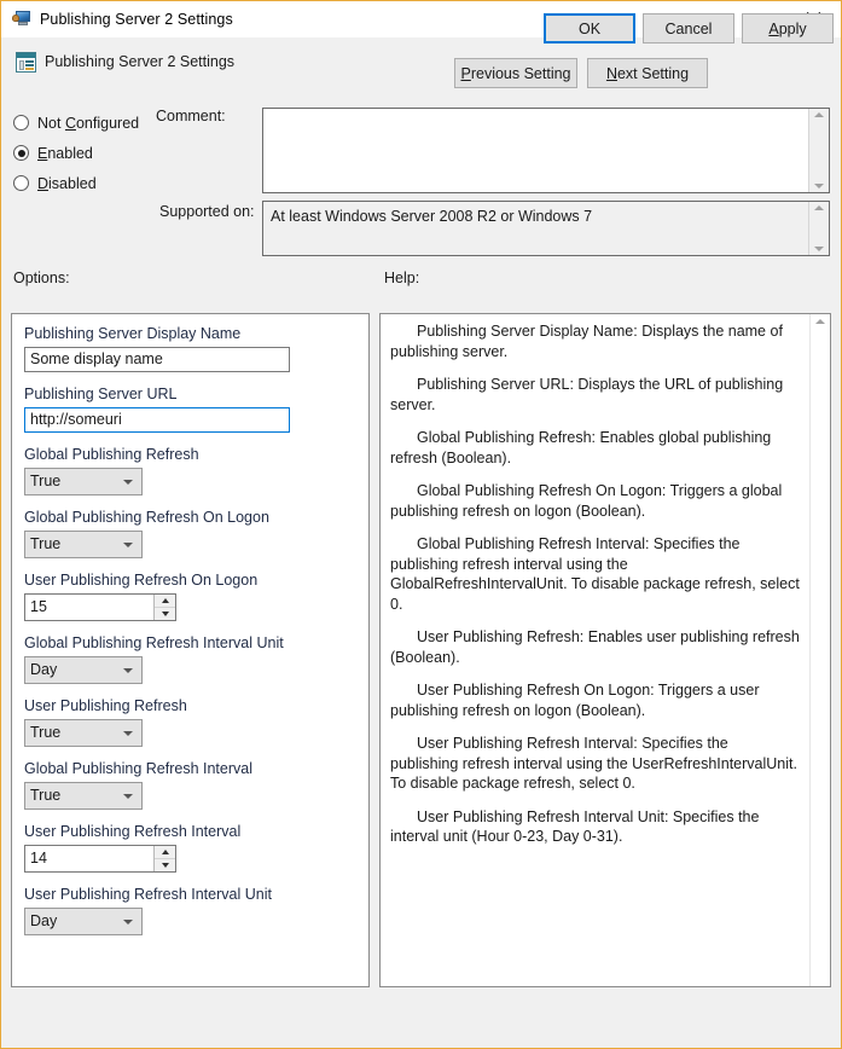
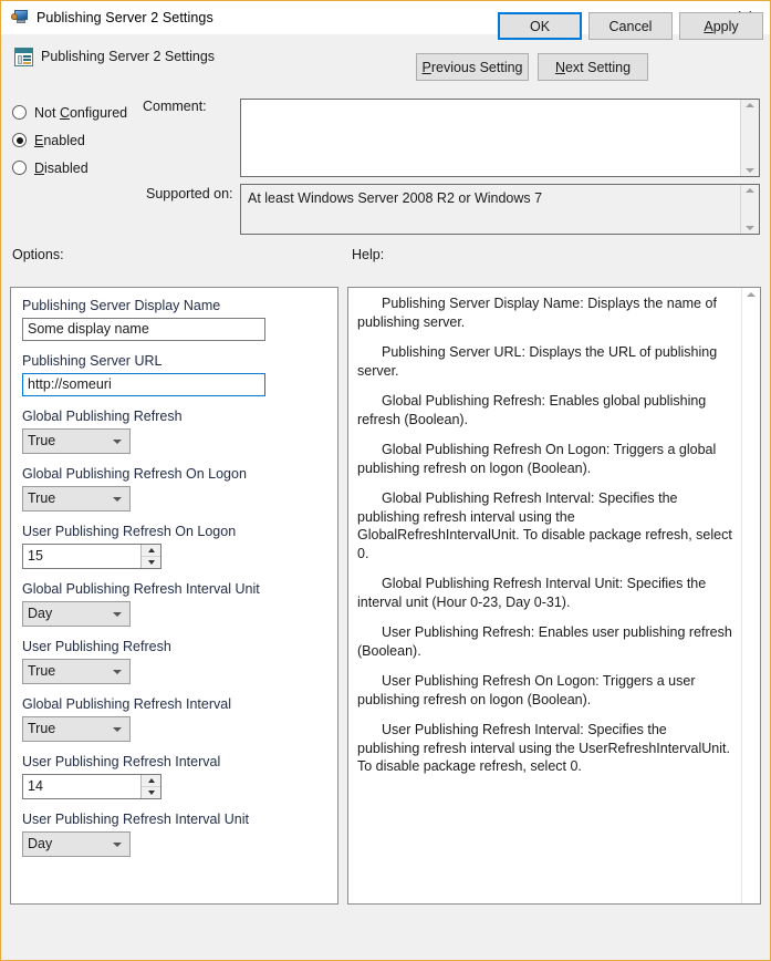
  Publishing Server 2 Settings
  Publishing Server 2 Settings
  Previous Setting
  Next Setting
  Not Configured
  Enabled
  Disabled
  Comment:
  Supported on:
  At least Windows Server 2008 R2 or Windows 7
  Options:
  Help:
  Publishing Server Display Name
  Some display name
  Publishing Server URL
  http://someuri
  Global Publishing Refresh
  True
  Global Publishing Refresh On Logon
  True
  User Publishing Refresh On Logon
  15
  Global Publishing Refresh Interval Unit
  Day
  User Publishing Refresh
  True
  Global Publishing Refresh Interval
  True
  User Publishing Refresh Interval
  14
  User Publishing Refresh Interval Unit
  Day
  Publishing Server Display Name: Displays the name of publishing server.
  Publishing Server URL: Displays the URL of publishing server.
  Global Publishing Refresh: Enables global publishing refresh (Boolean).
  Global Publishing Refresh On Logon: Triggers a global publishing refresh on logon (Boolean).
  Global Publishing Refresh Interval: Specifies the publishing refresh interval using the GlobalRefreshIntervalUnit. To disable package refresh, select 0.
+ Global Publishing Refresh Interval Unit: Specifies the interval unit (Hour 0-23, Day 0-31).
  User Publishing Refresh: Enables user publishing refresh (Boolean).
  User Publishing Refresh On Logon: Triggers a user publishing refresh on logon (Boolean).
  User Publishing Refresh Interval: Specifies the publishing refresh interval using the UserRefreshIntervalUnit. To disable package refresh, select 0.
- User Publishing Refresh Interval Unit: Specifies the interval unit (Hour 0-23, Day 0-31).
  OK
  Cancel
  Apply
